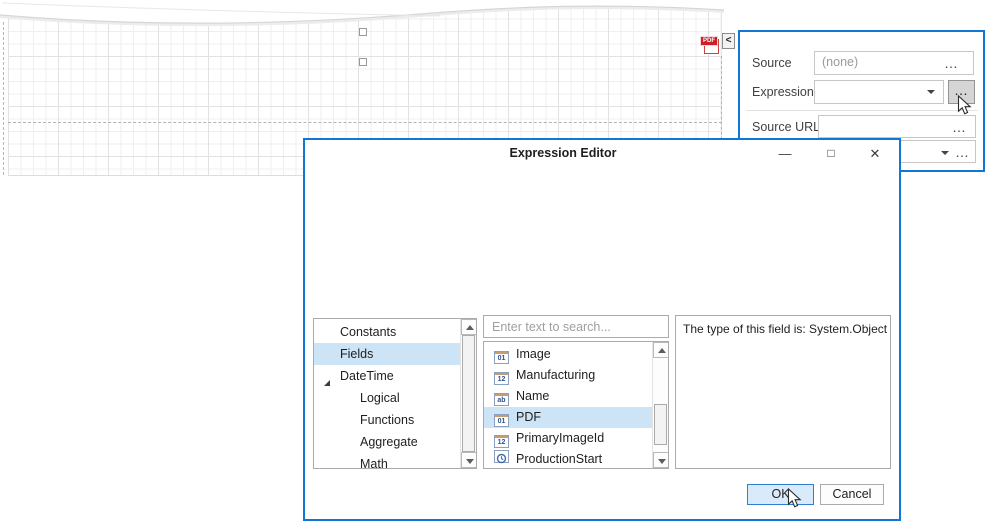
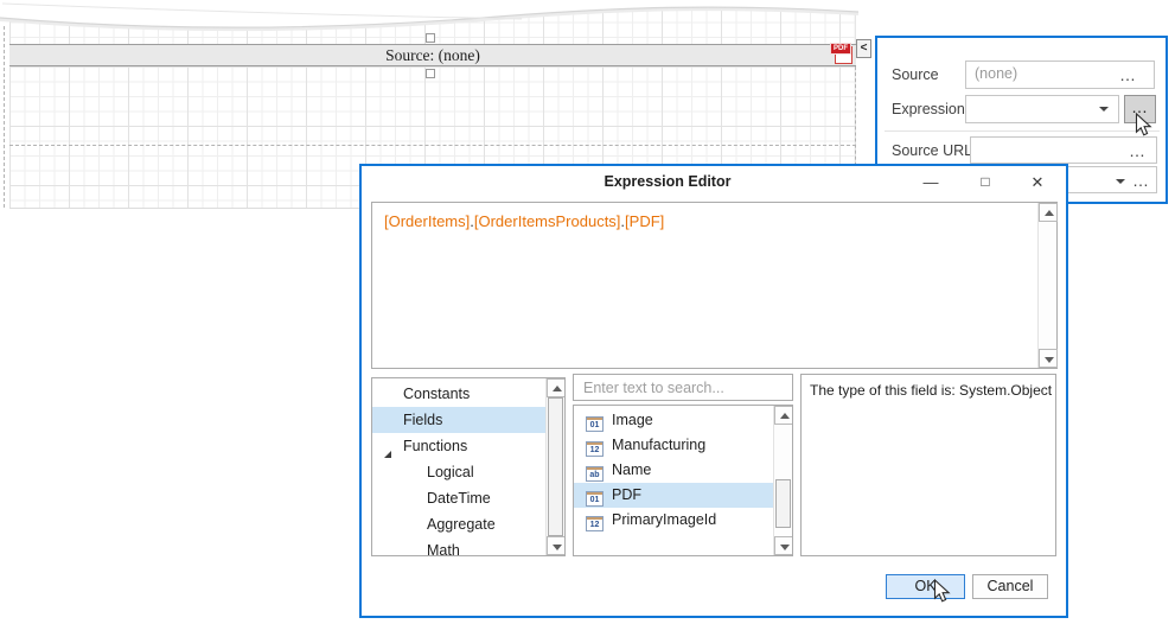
+ Source: (none)
  <
  Source
  (none)
  …
  Expression
  …
  Source URL
  …
  …
  Expression Editor
  —
  □
  ✕
+ [OrderItems].[OrderItemsProducts].[PDF]
  Constants
  Fields
- DateTime
+ Functions
  Logical
- Functions
+ DateTime
  Aggregate
  Math
  Enter text to search...
  Image
  Manufacturing
  PrimaryImageId
- ProductionStart
  The type of this field is: System.Object
  OK
  Cancel
